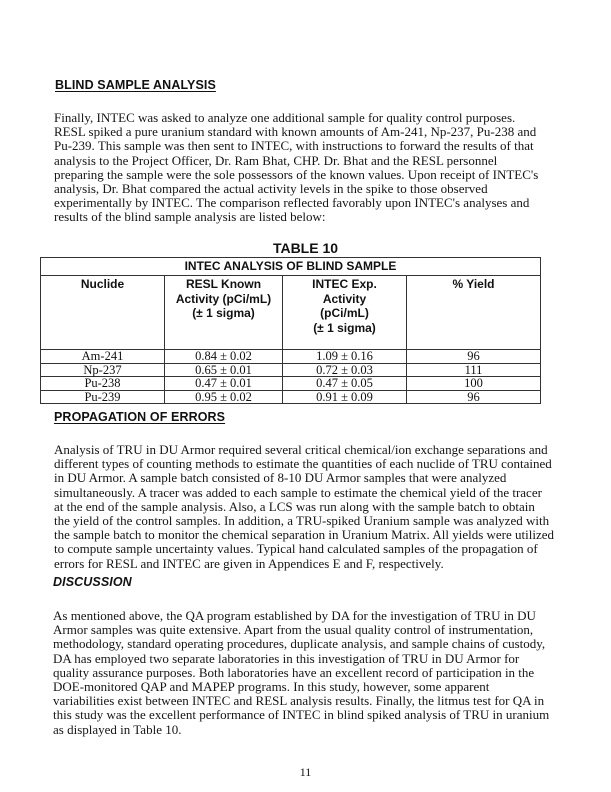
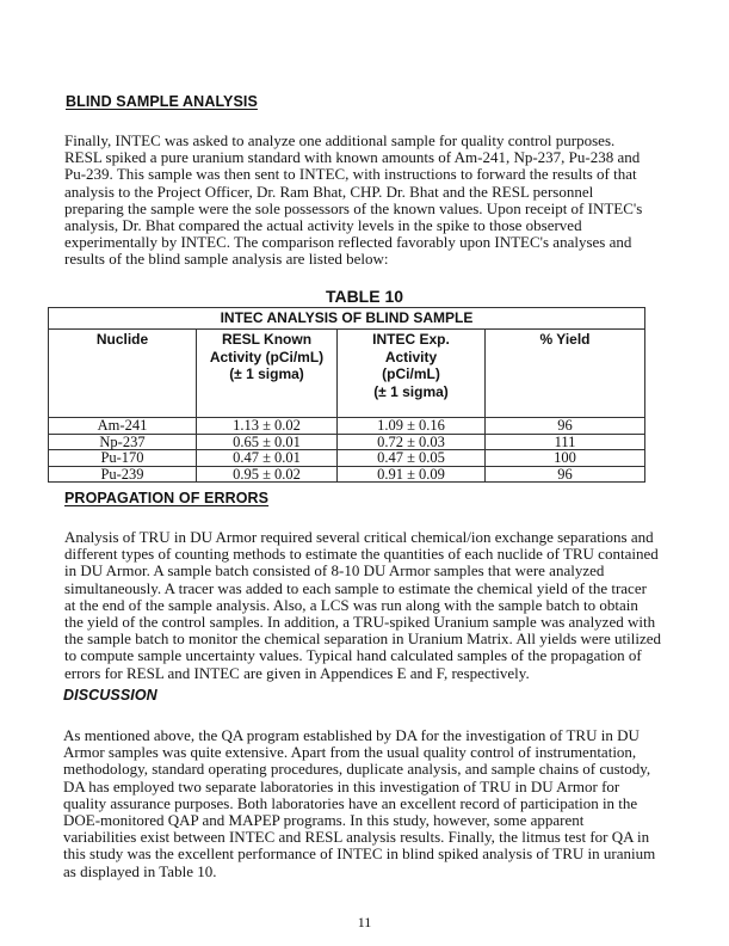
  BLIND SAMPLE ANALYSIS
  Finally, INTEC was asked to analyze one additional sample for quality control purposes. RESL spiked a pure uranium standard with known amounts of Am-241, Np-237, Pu-238 and Pu-239. This sample was then sent to INTEC, with instructions to forward the results of that analysis to the Project Officer, Dr. Ram Bhat, CHP. Dr. Bhat and the RESL personnel preparing the sample were the sole possessors of the known values. Upon receipt of INTEC's analysis, Dr. Bhat compared the actual activity levels in the spike to those observed experimentally by INTEC. The comparison reflected favorably upon INTEC's analyses and results of the blind sample analysis are listed below:
  TABLE 10
  INTEC ANALYSIS OF BLIND SAMPLE
  Nuclide	RESL Known Activity (pCi/mL) (± 1 sigma)	INTEC Exp. Activity (pCi/mL) (± 1 sigma)	% Yield
- Am-241	0.84 ± 0.02	1.09 ± 0.16	96
+ Am-241	1.13 ± 0.02	1.09 ± 0.16	96
  Np-237	0.65 ± 0.01	0.72 ± 0.03	111
- Pu-238	0.47 ± 0.01	0.47 ± 0.05	100
+ Pu-170	0.47 ± 0.01	0.47 ± 0.05	100
  Pu-239	0.95 ± 0.02	0.91 ± 0.09	96
  PROPAGATION OF ERRORS
  Analysis of TRU in DU Armor required several critical chemical/ion exchange separations and different types of counting methods to estimate the quantities of each nuclide of TRU contained in DU Armor. A sample batch consisted of 8-10 DU Armor samples that were analyzed simultaneously. A tracer was added to each sample to estimate the chemical yield of the tracer at the end of the sample analysis. Also, a LCS was run along with the sample batch to obtain the yield of the control samples. In addition, a TRU-spiked Uranium sample was analyzed with the sample batch to monitor the chemical separation in Uranium Matrix. All yields were utilized to compute sample uncertainty values. Typical hand calculated samples of the propagation of errors for RESL and INTEC are given in Appendices E and F, respectively.
  DISCUSSION
  As mentioned above, the QA program established by DA for the investigation of TRU in DU Armor samples was quite extensive. Apart from the usual quality control of instrumentation, methodology, standard operating procedures, duplicate analysis, and sample chains of custody, DA has employed two separate laboratories in this investigation of TRU in DU Armor for quality assurance purposes. Both laboratories have an excellent record of participation in the DOE-monitored QAP and MAPEP programs. In this study, however, some apparent variabilities exist between INTEC and RESL analysis results. Finally, the litmus test for QA in this study was the excellent performance of INTEC in blind spiked analysis of TRU in uranium as displayed in Table 10.
  11
